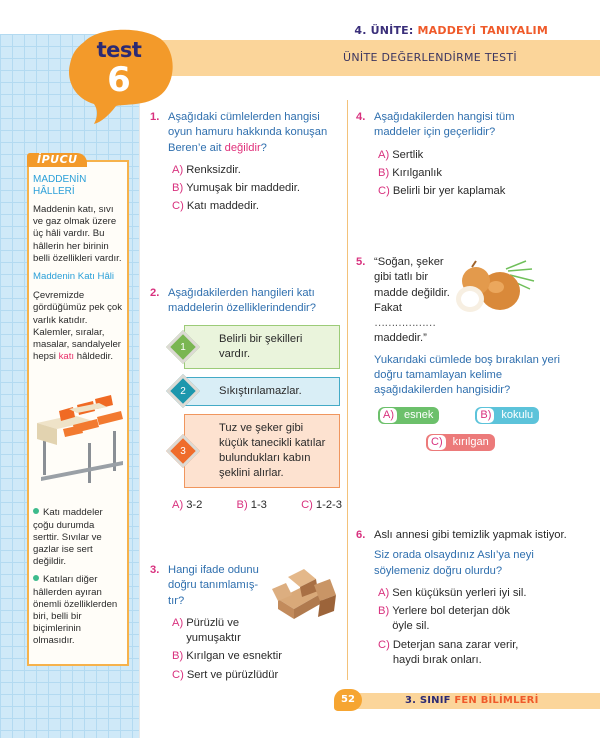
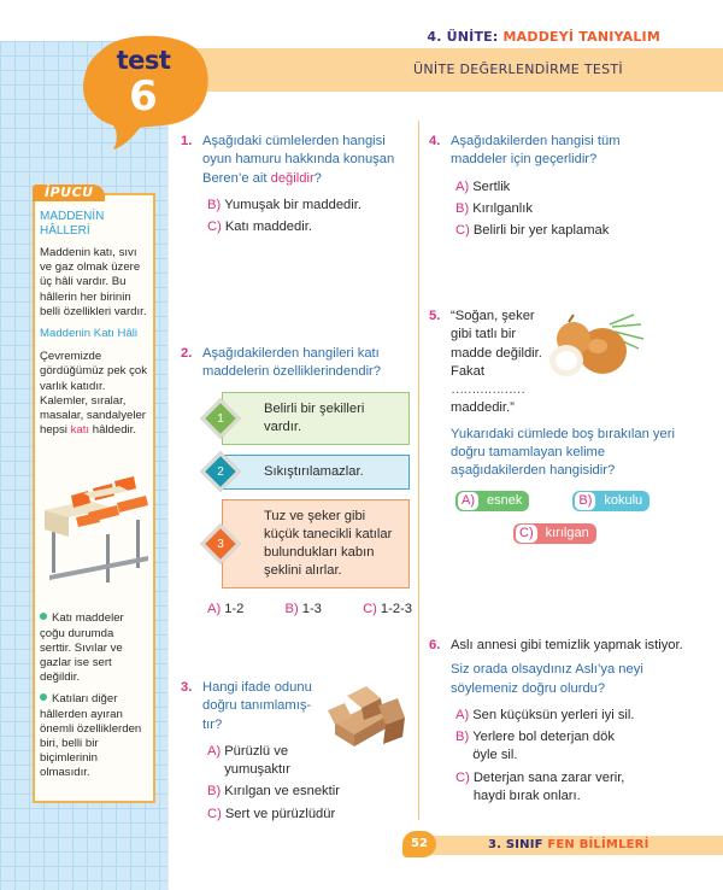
  4. ÜNİTE: MADDEYİ TANIYALIM
  ÜNİTE DEĞERLENDİRME TESTİ
  test
  6
  İPUCU
  MADDENİN HÂLLERİ
  Maddenin katı, sıvı ve gaz olmak üzere üç hâli vardır. Bu hâllerin her birinin belli özellikleri vardır.
  Maddenin Katı Hâli
  Çevremizde gördüğümüz pek çok varlık katıdır. Kalemler, sıralar, masalar, sandalyeler hepsi katı hâldedir.
  Katı maddeler çoğu durumda serttir. Sıvılar ve gazlar ise sert değildir.
  Katıları diğer hâllerden ayıran önemli özelliklerden biri, belli bir biçimlerinin olmasıdır.
  1.
  Aşağıdaki cümlelerden hangisi oyun hamuru hakkında konuşan Beren’e ait değildir?
- A) Renksizdir.
  B) Yumuşak bir maddedir.
  C) Katı maddedir.
  2.
  Aşağıdakilerden hangileri katı maddelerin özelliklerindendir?
  1
  Belirli bir şekilleri vardır.
  2
  Sıkıştırılamazlar.
  3
  Tuz ve şeker gibi küçük tanecikli katılar bulundukları kabın şeklini alırlar.
- A) 3-2
+ A) 1-2
  B) 1-3
  C) 1-2-3
  3.
  Hangi ifade odunu doğru tanımlamış-tır?
  A) Pürüzlü ve yumuşaktır
  B) Kırılgan ve esnektir
  C) Sert ve pürüzlüdür
  4.
  Aşağıdakilerden hangisi tüm maddeler için geçerlidir?
  A) Sertlik
  B) Kırılganlık
  C) Belirli bir yer kaplamak
  5.
  “Soğan, şeker gibi tatlı bir madde değildir. Fakat
  ………………
  maddedir.”
  Yukarıdaki cümlede boş bırakılan yeri doğru tamamlayan kelime aşağıdakilerden hangisidir?
  A)
  esnek
  B)
  kokulu
  C)
  kırılgan
  6.
  Aslı annesi gibi temizlik yapmak istiyor.
  Siz orada olsaydınız Aslı’ya neyi söylemeniz doğru olurdu?
  A) Sen küçüksün yerleri iyi sil.
  B) Yerlere bol deterjan dök öyle sil.
  C) Deterjan sana zarar verir, haydi bırak onları.
  52
  3. SINIF FEN BİLİMLERİ
